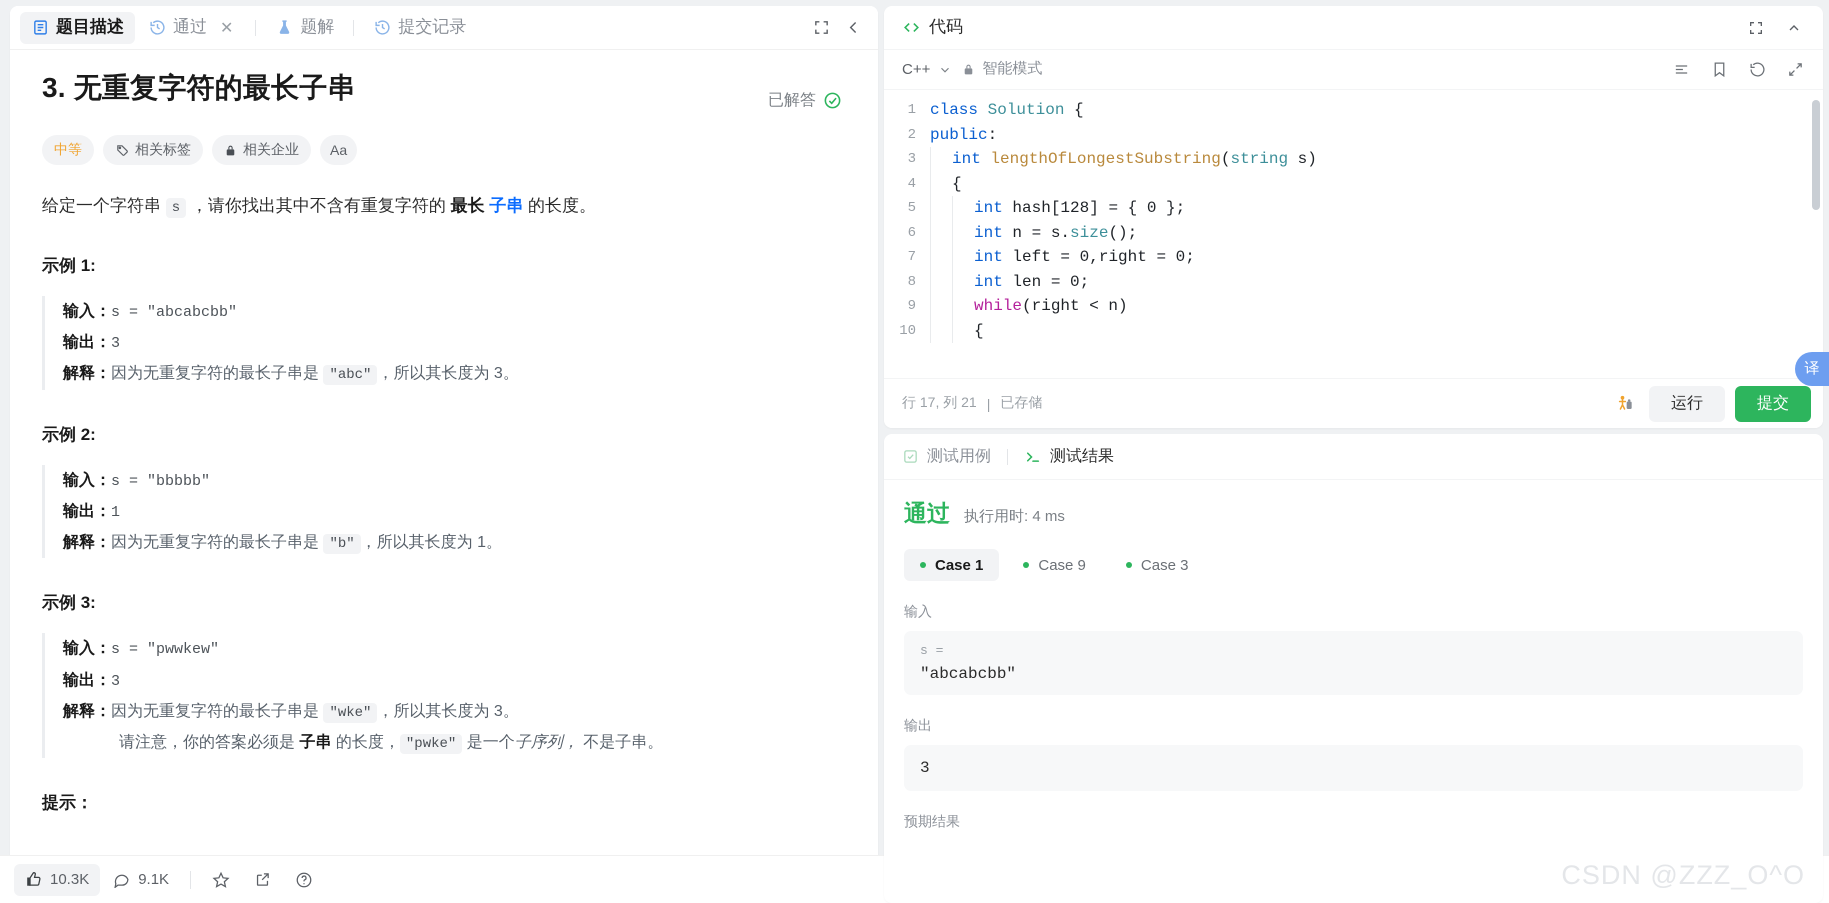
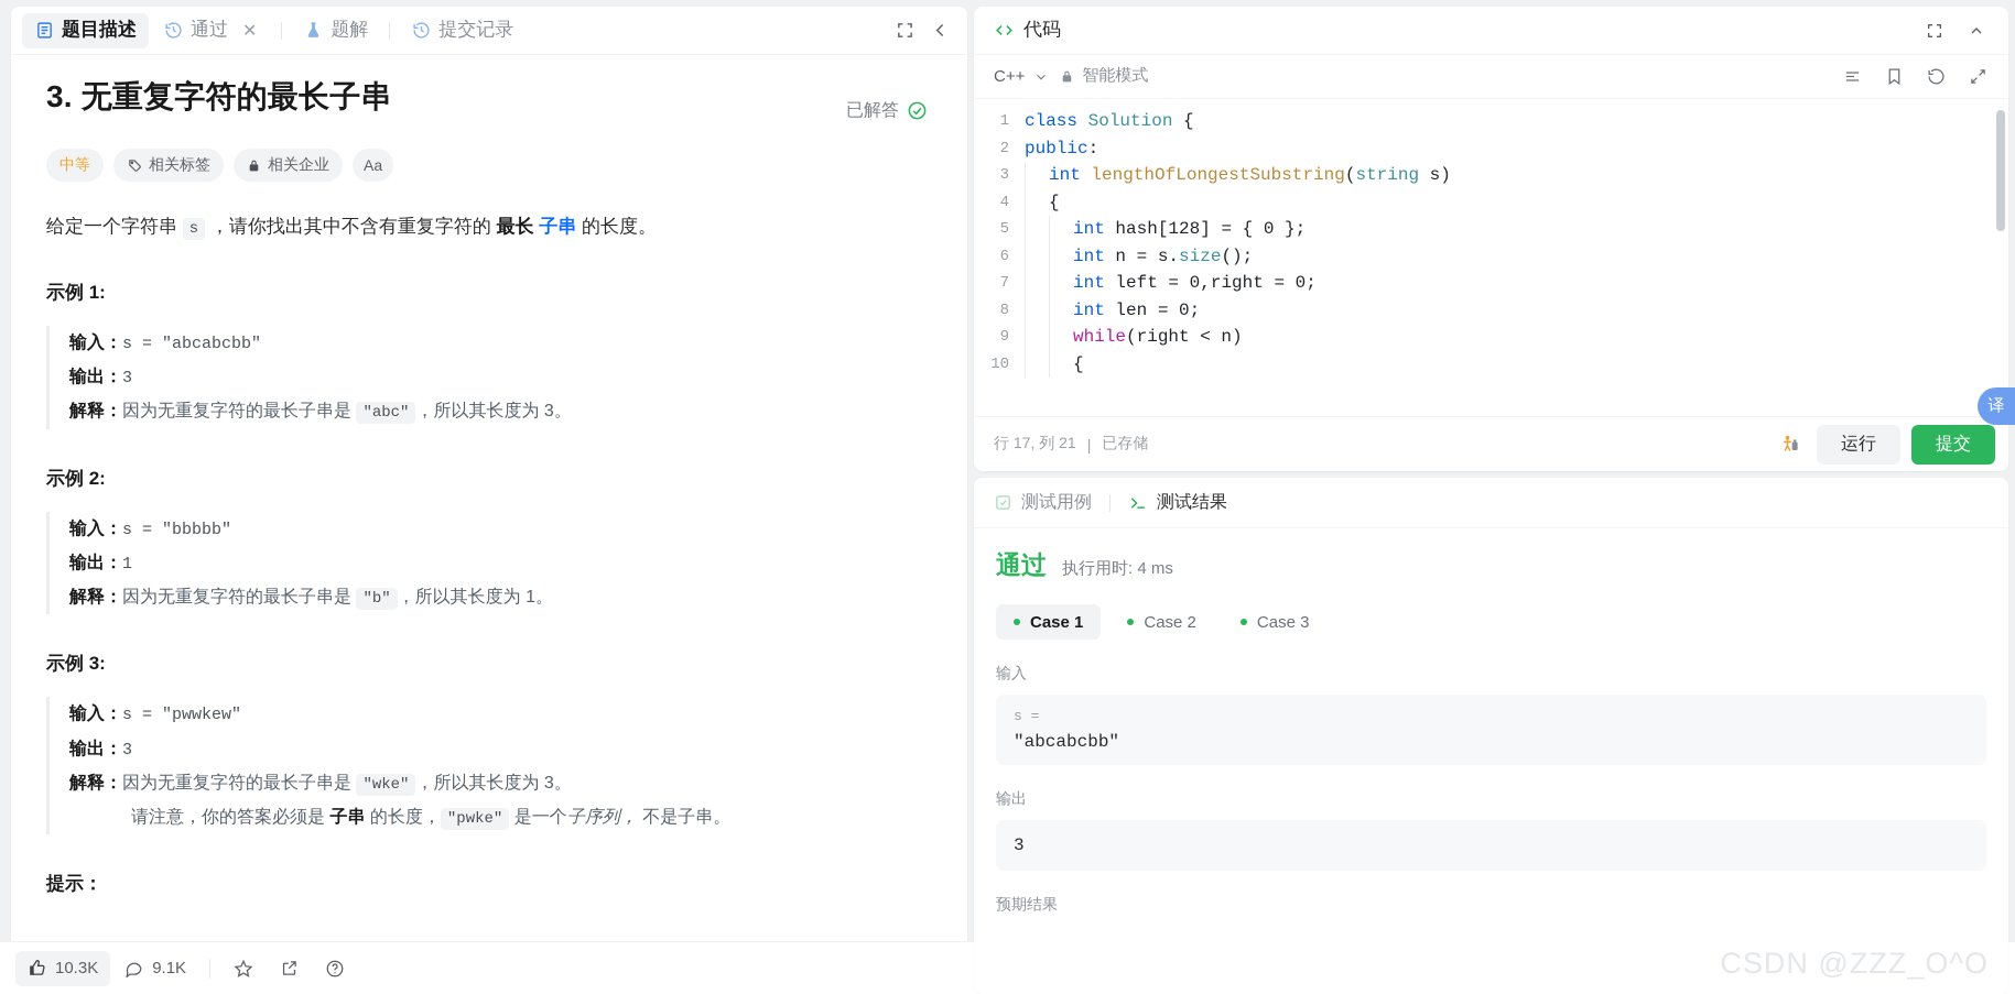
  题目描述
  通过
  ✕
  题解
  提交记录
  3. 无重复字符的最长子串
  已解答
  中等
  相关标签
  相关企业
  Aa
  给定一个字符串 s ，请你找出其中不含有重复字符的 最长 子串 的长度。
  示例 1:
  输入：s = "abcabcbb"
  输出：3
  解释：因为无重复字符的最长子串是 "abc" ，所以其长度为 3。
  示例 2:
  输入：s = "bbbbb"
  输出：1
  解释：因为无重复字符的最长子串是 "b" ，所以其长度为 1。
  示例 3:
  输入：s = "pwwkew"
  输出：3
  解释：因为无重复字符的最长子串是 "wke" ，所以其长度为 3。
  请注意，你的答案必须是 子串 的长度， "pwke" 是一个子序列， 不是子串。
  提示：
  10.3K
  9.1K
  代码
  C++
  智能模式
  1
  class Solution {
  2
  public:
  3
  int lengthOfLongestSubstring(string s)
  4
  {
  5
  int hash[128] = { 0 };
  6
  int n = s.size();
  7
  int left = 0,right = 0;
  8
  int len = 0;
  9
  while(right < n)
  10
  {
  行 17, 列 21
  |
  已存储
  运行
  提交
  测试用例
  测试结果
  通过
  执行用时: 4 ms
  Case 1
- Case 9
+ Case 2
  Case 3
  输入
  s =
  "abcabcbb"
  输出
  3
  预期结果
  CSDN @ZZZ_O^O
  译
